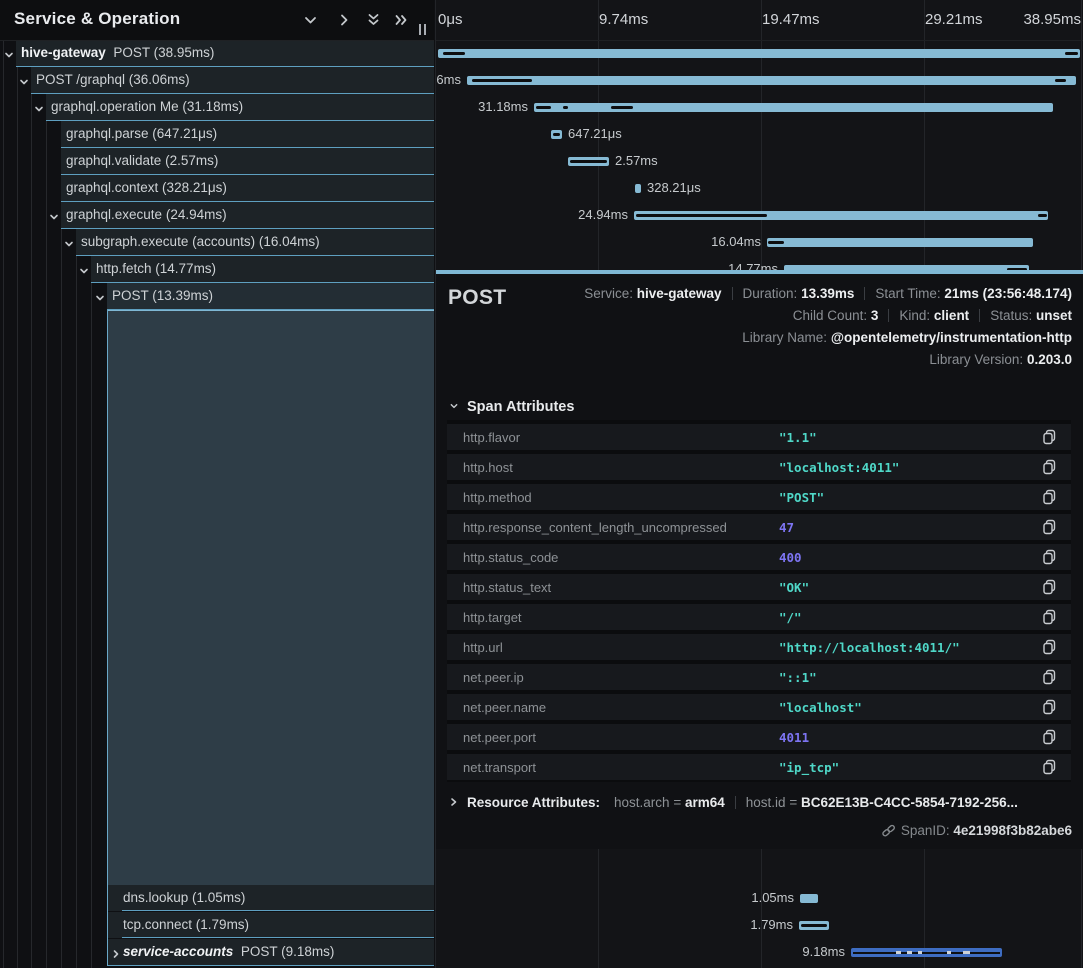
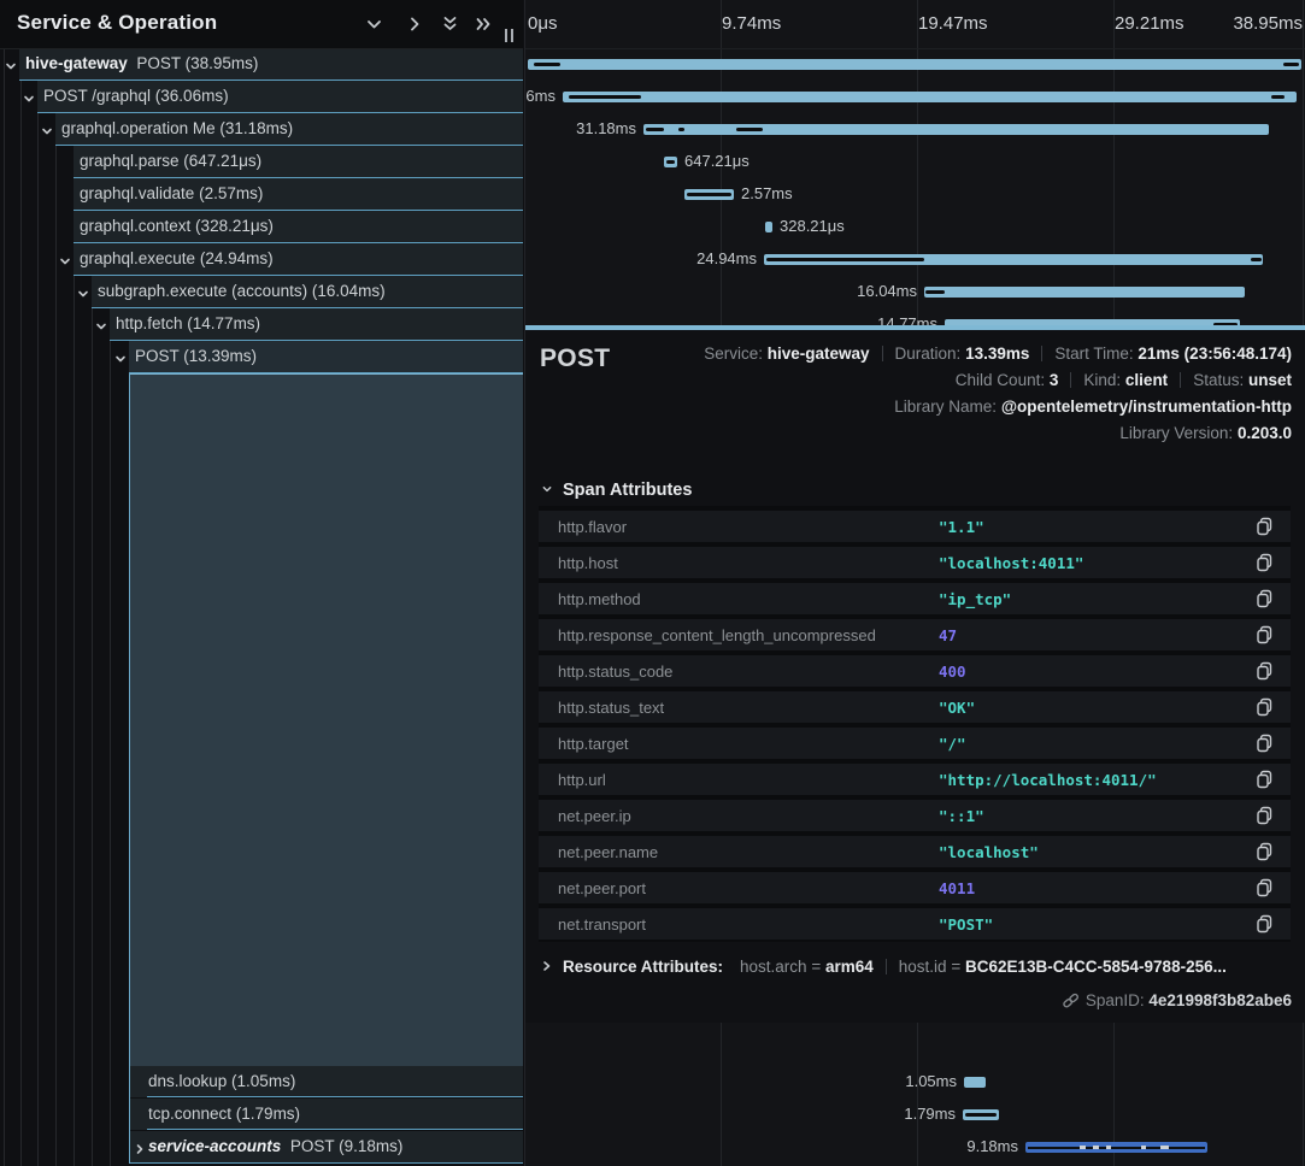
  Service & Operation
  hive-gateway POST (38.95ms)
  POST /graphql (36.06ms)
  graphql.operation Me (31.18ms)
  graphql.parse (647.21μs)
  graphql.validate (2.57ms)
  graphql.context (328.21μs)
  graphql.execute (24.94ms)
  subgraph.execute (accounts) (16.04ms)
  http.fetch (14.77ms)
  POST (13.39ms)
  dns.lookup (1.05ms)
  tcp.connect (1.79ms)
  service-accounts POST (9.18ms)
  0μs
  9.74ms
  19.47ms
  29.21ms
  38.95ms
  31.18ms
  647.21μs
  2.57ms
  328.21μs
  24.94ms
  16.04ms
  14.77ms
  1.05ms
  1.79ms
  9.18ms
  POST
  Service: hive-gateway Duration: 13.39ms Start Time: 21ms (23:56:48.174)
  Child Count: 3 Kind: client Status: unset
  Library Name: @opentelemetry/instrumentation-http
  Library Version: 0.203.0
  Span Attributes
  http.flavor
  "1.1"
  http.host
  "localhost:4011"
  http.method
- "POST"
+ "ip_tcp"
  http.response_content_length_uncompressed
  47
  http.status_code
  400
  http.status_text
  "OK"
  http.target
  "/"
  http.url
  "http://localhost:4011/"
  net.peer.ip
  "::1"
  net.peer.name
  "localhost"
  net.peer.port
  4011
  net.transport
- "ip_tcp"
+ "POST"
- Resource Attributes: host.arch = arm64 host.id = BC62E13B-C4CC-5854-7192-256...
+ Resource Attributes: host.arch = arm64 host.id = BC62E13B-C4CC-5854-9788-256...
  SpanID: 4e21998f3b82abe6
